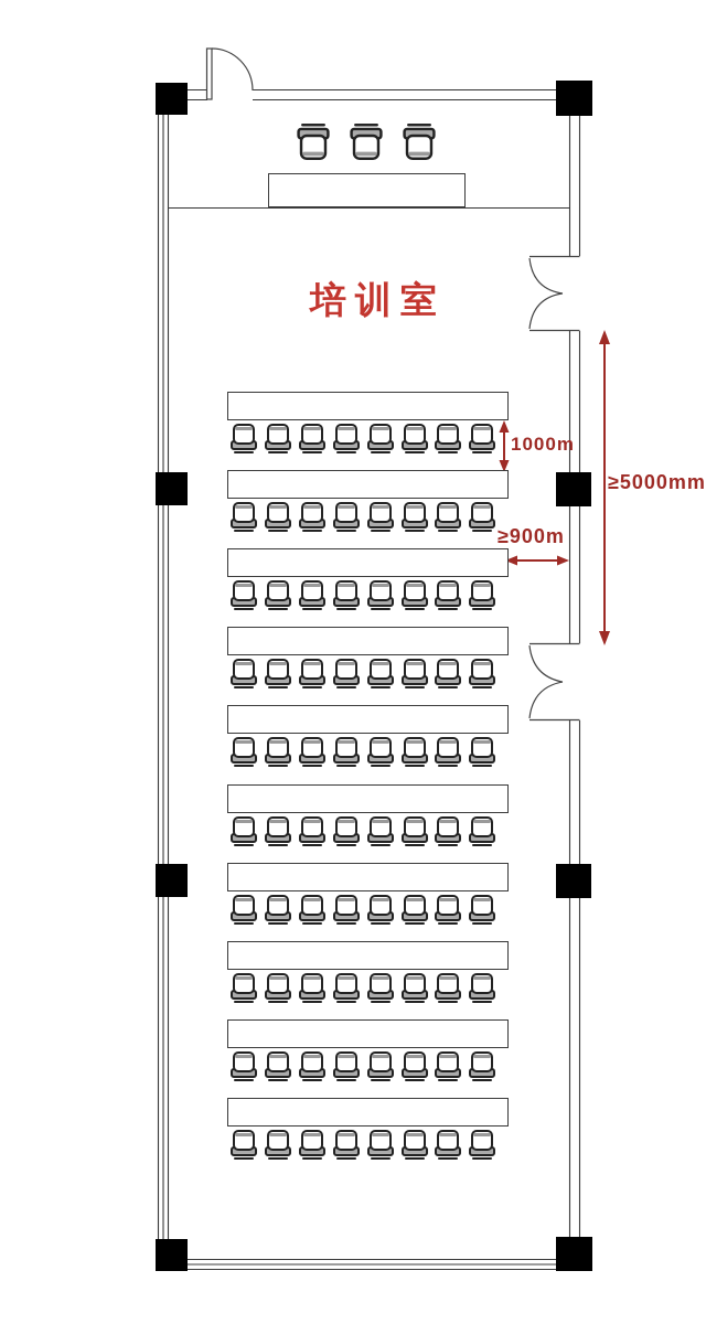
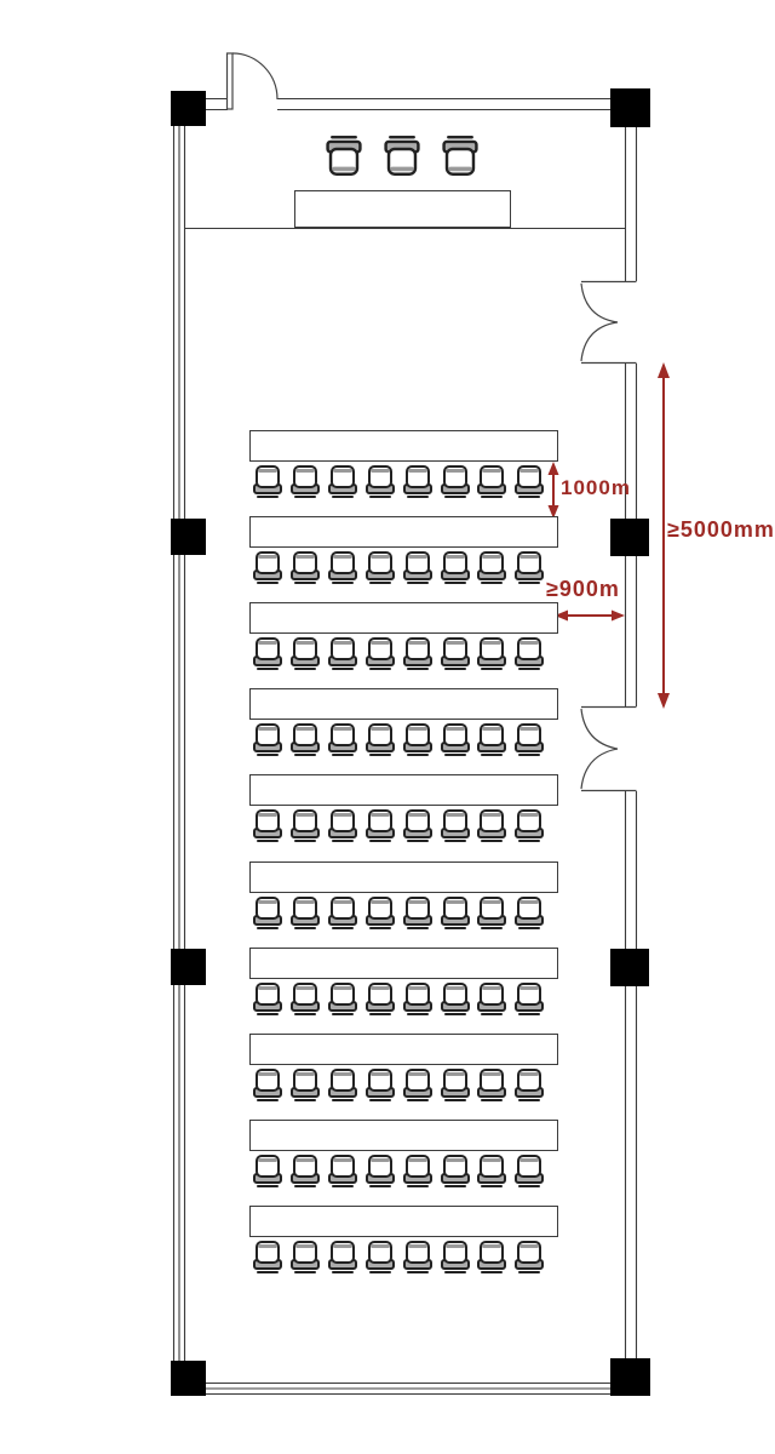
- 培训室
  1000m
  ≥900m
  ≥5000mm
